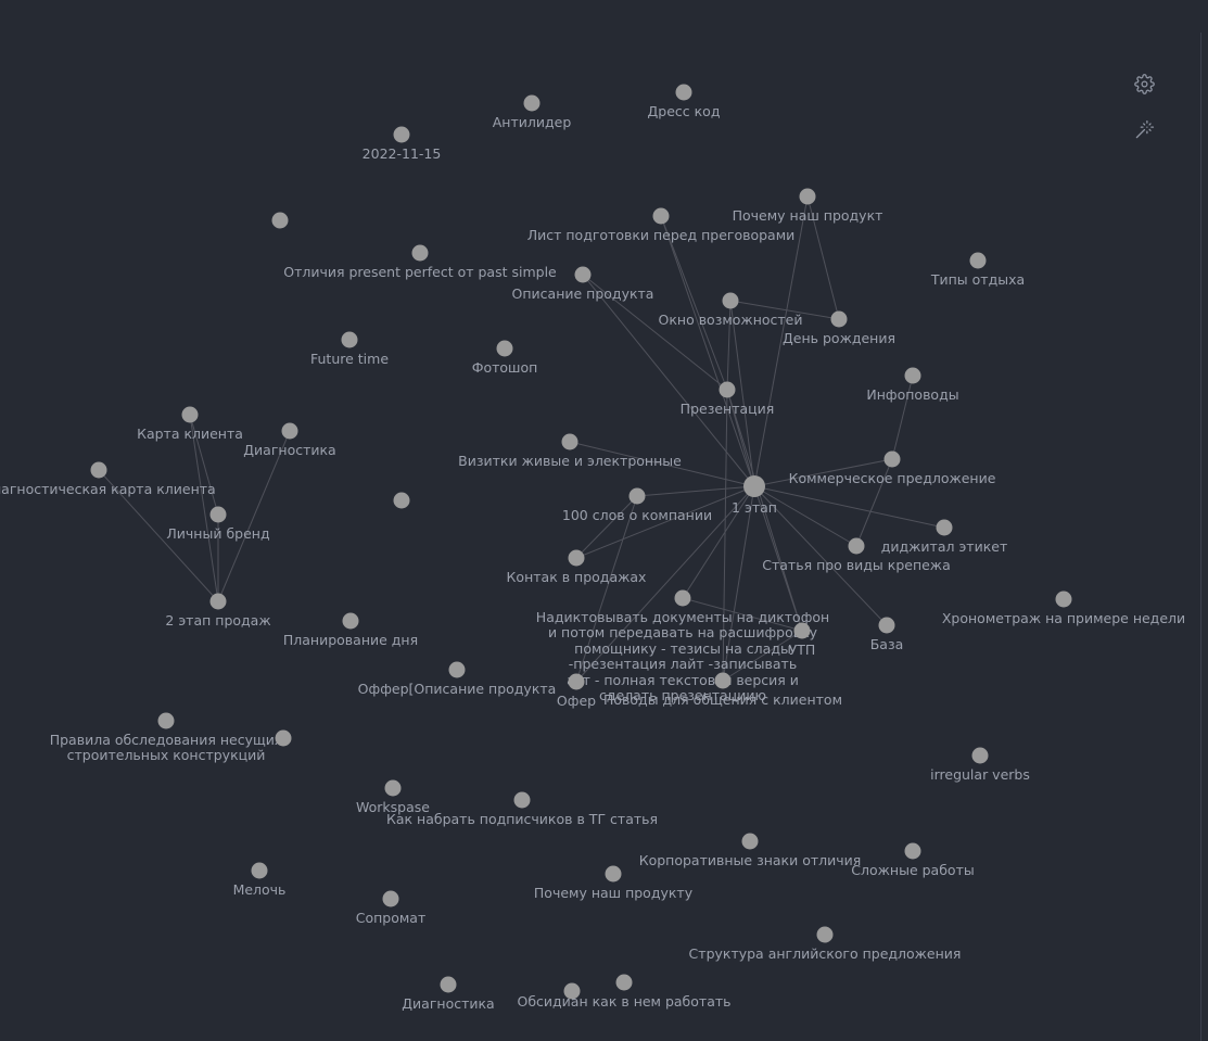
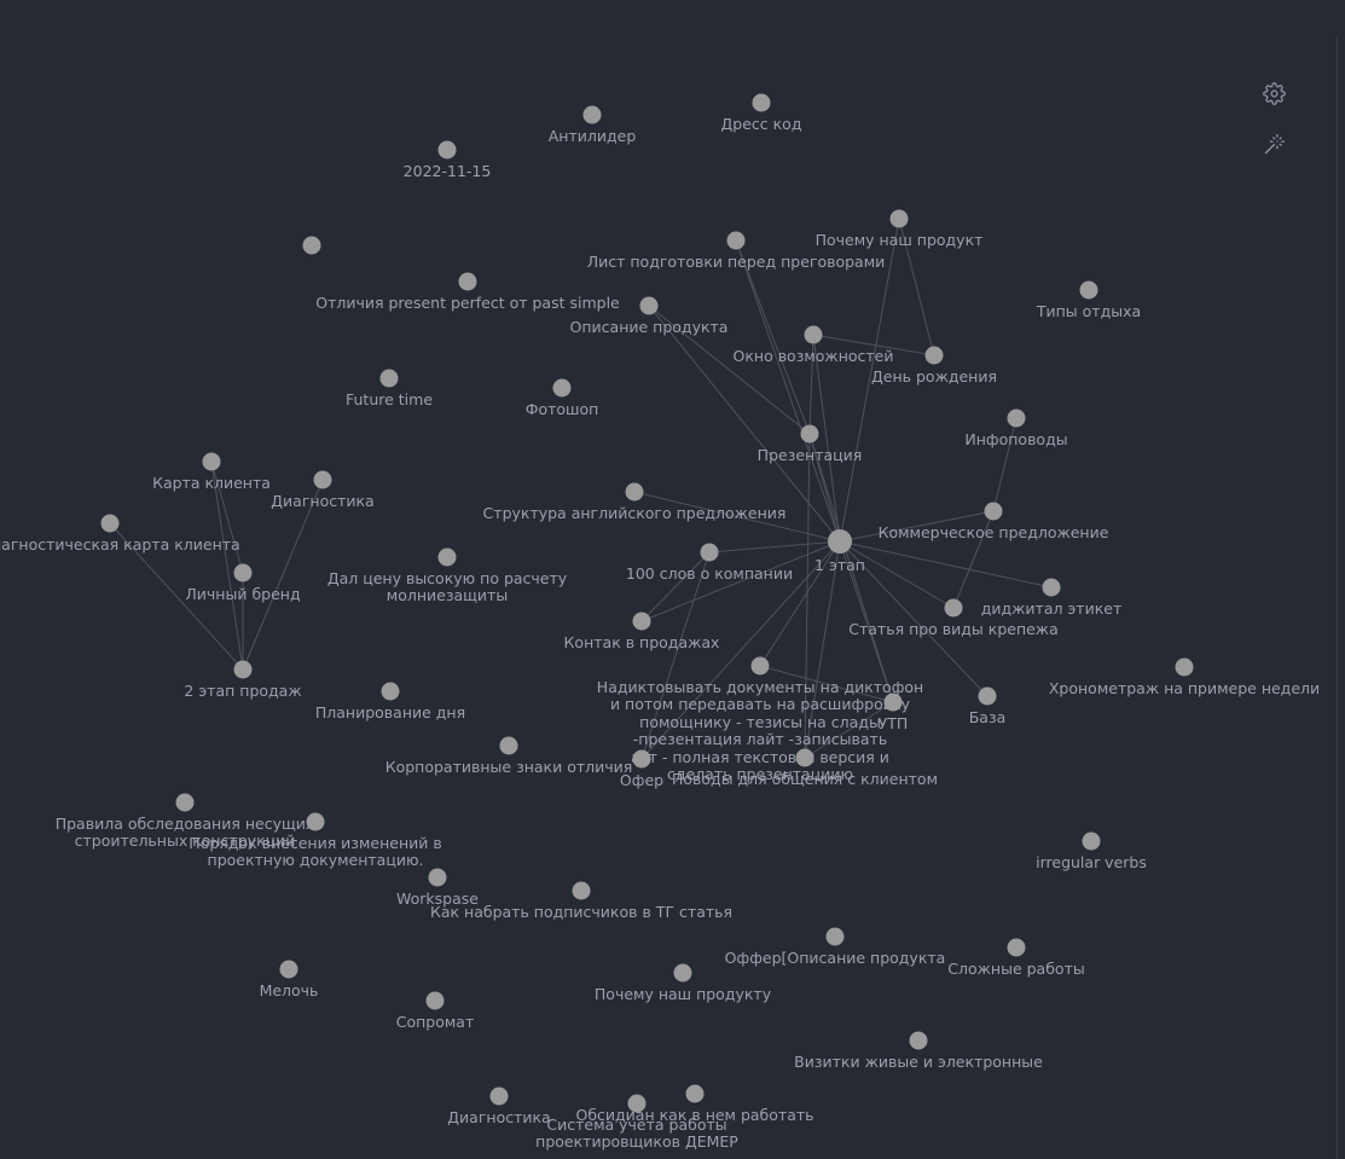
  Антилидер
  Дресс код
  2022-11-15
  Почему наш продукт
  Лист подготовки перед преговорами
  Отличия present perfect от past simple
  Типы отдыха
  Описание продукта
  Окно возможностей
  День рождения
  Future time
  Фотошоп
  Инфоповоды
  Презентация
  Карта клиента
  Диагностика
- Визитки живые и электронные
+ Структура английского предложения
  агностическая карта клиента
  Коммерческое предложение
  1 этап
+ Дал цену высокую по расчету
+ молниезащиты
  Личный бренд
  100 слов о компании
  диджитал этикет
  Статья про виды крепежа
  Контак в продажах
  Надиктовывать документы на диктофон
  и потом передавать на расшифроу
  помощнику - тезисы на слады
  -презентация лайт -записывать
  т - полная текстов версия и
  сделать презентациию
  Хронометраж на примере недели
  2 этап продаж
  УТП
  База
  Планирование дня
- Оффер[Описание продукта
+ Корпоративные знаки отличия
  Офер
  Поводы для общения с клиентом
  Правила обследования несущи
  строительных конструкций
+ Порядок внесения изменений в
+ проектную документацию.
  irregular verbs
  Workspase
  Как набрать подписчиков в ТГ статья
- Корпоративные знаки отличия
+ Оффер[Описание продукта
  Сложные работы
  Мелочь
  Почему наш продукту
  Сопромат
- Структура английского предложения
+ Визитки живые и электронные
  Диагностика
+ Система учета работы
+ проектировщиков ДЕМЕР
  Обсидиан как в нем работать
